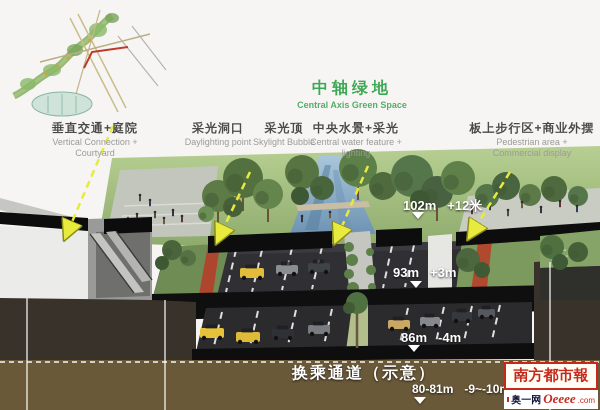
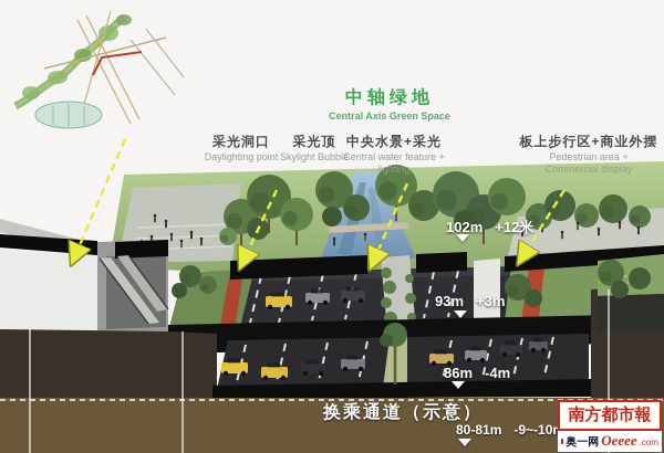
  中轴绿地
  Central Axis Green Space
- 垂直交通+庭院
- Vertical Connection +
- Courtyard
  采光洞口
  Daylighting point
  采光顶
  Skylight Bubble
  中央水景+采光
  Central water feature +
  lighting
  板上步行区+商业外摆
  Pedestrian area +
  Commercial display
  102m +12米
  93m +3m
  86m -4m
  换乘通道（示意）
  80-81m -9~-10
  南方都市報
  奥一网
  Oeeee
  .com
